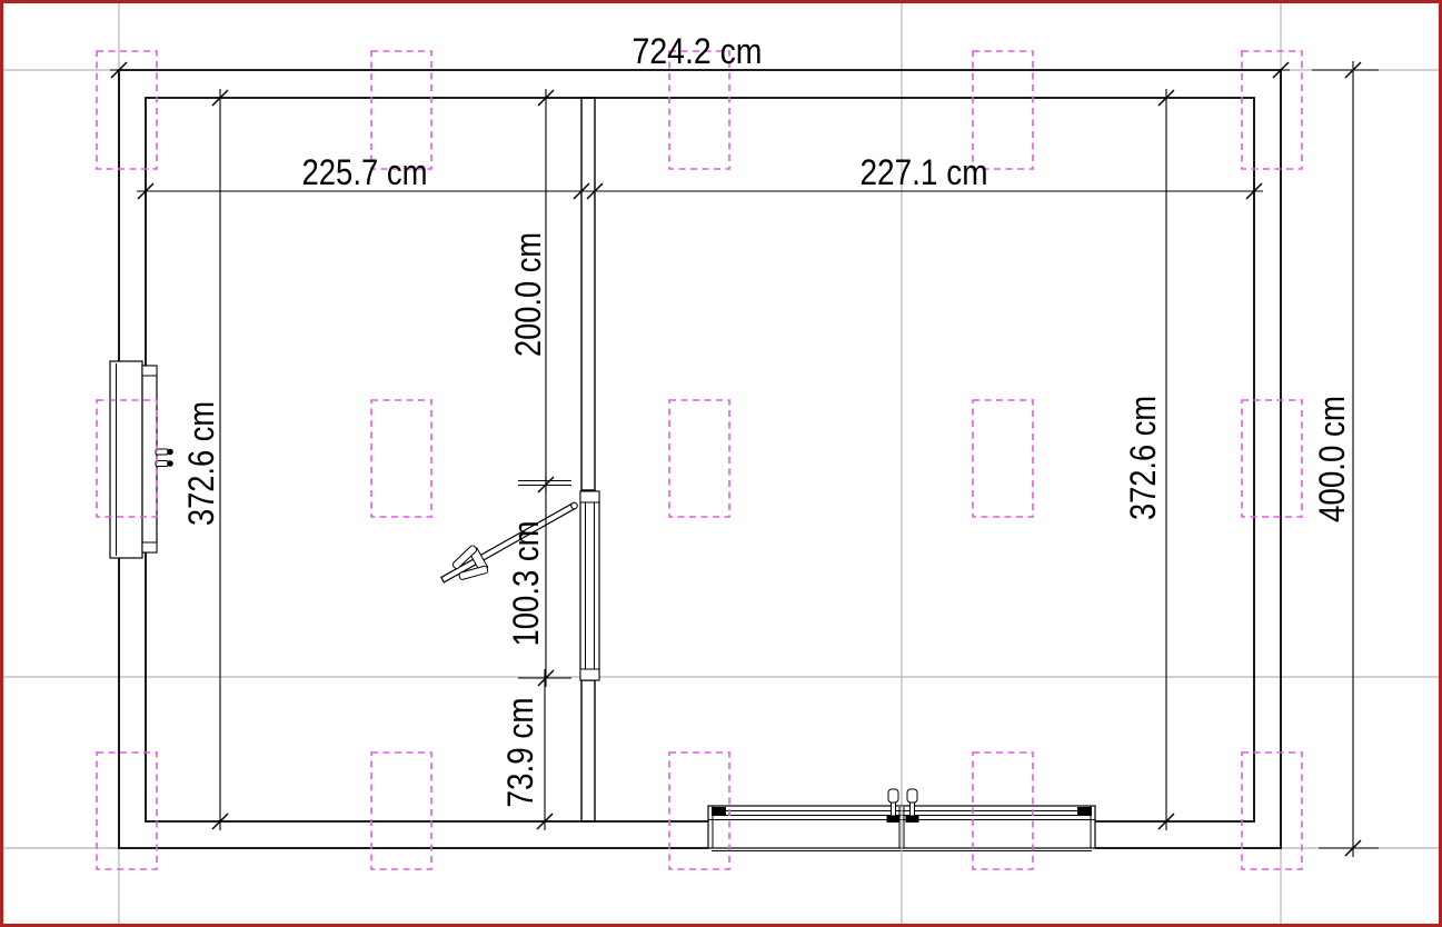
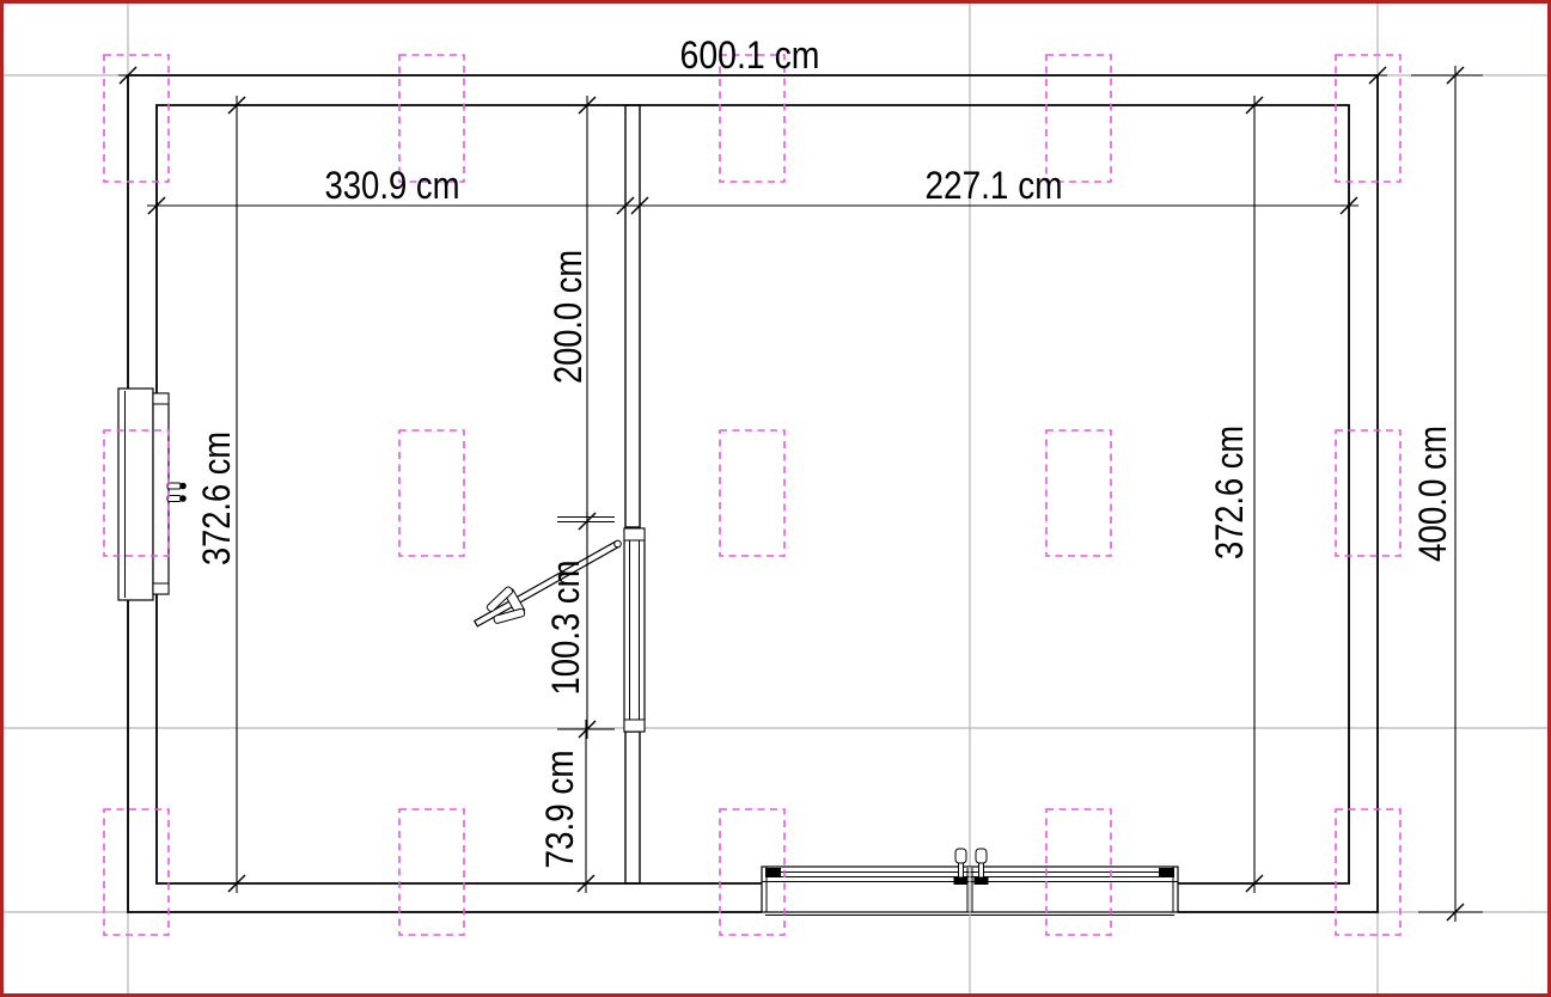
- 724.2 cm
+ 600.1 cm
- 225.7 cm
+ 330.9 cm
  227.1 cm
